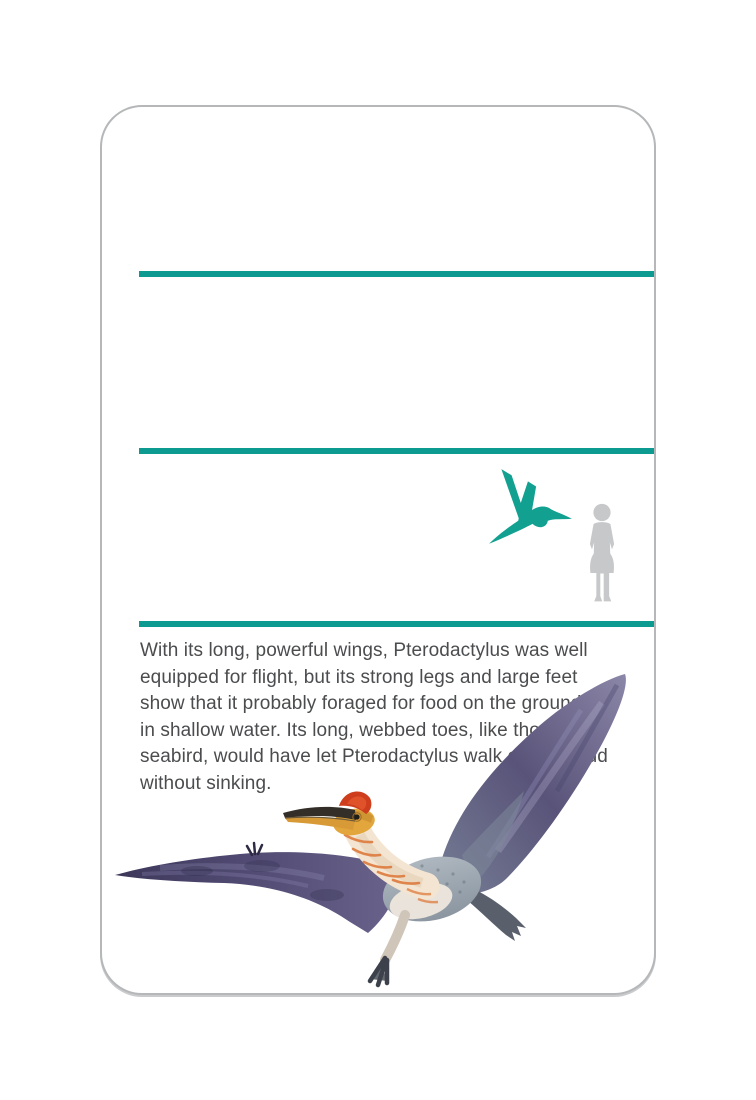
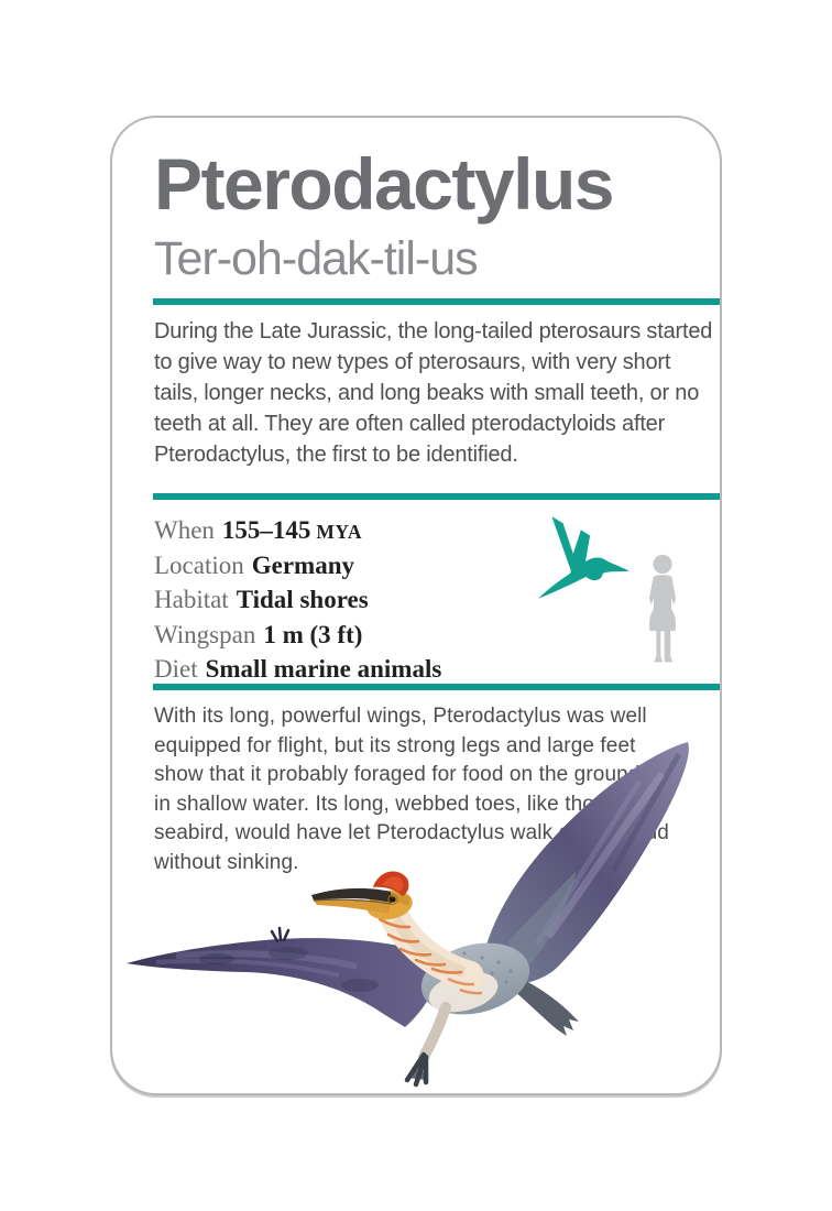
+ Pterodactylus
+ Ter-oh-dak-til-us
+ During the Late Jurassic, the long-tailed pterosaurs started to give way to new types of pterosaurs, with very short tails, longer necks, and long beaks with small teeth, or no teeth at all. They are often called pterodactyloids after Pterodactylus, the first to be identified.
+ When 155–145 MYA
+ Location Germany
+ Habitat Tidal shores
+ Wingspan 1 m (3 ft)
+ Diet Small marine animals
  With its long, powerful wings, Pterodactylus was well equipped for flight, but its strong legs and large feet show that it probably foraged for food on the groun in shallow water. Its long, webbed toes, like th seabird, would have let Pterodactylus walkd without sinking.
